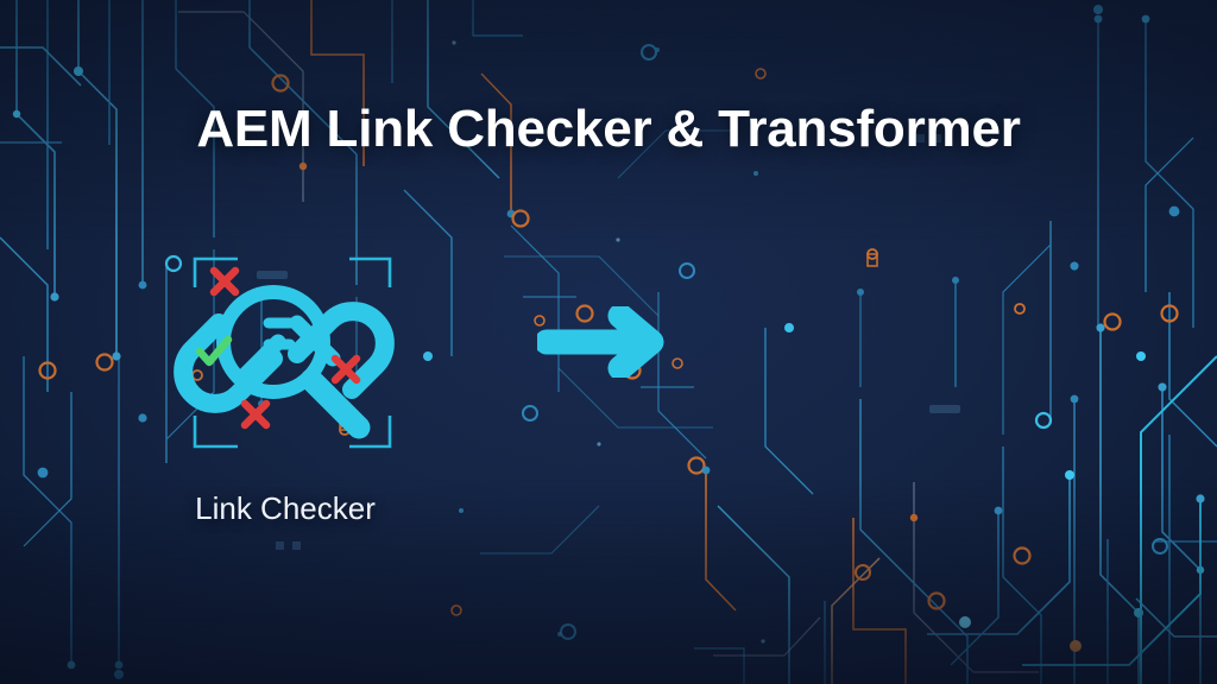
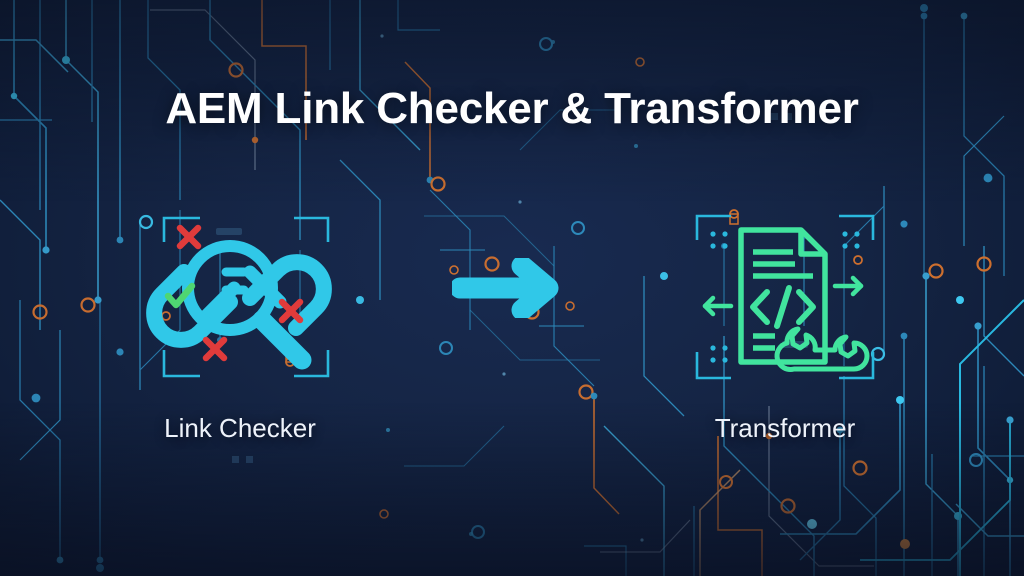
  AEM Link Checker & Transformer
  Link Checker
+ Transformer
